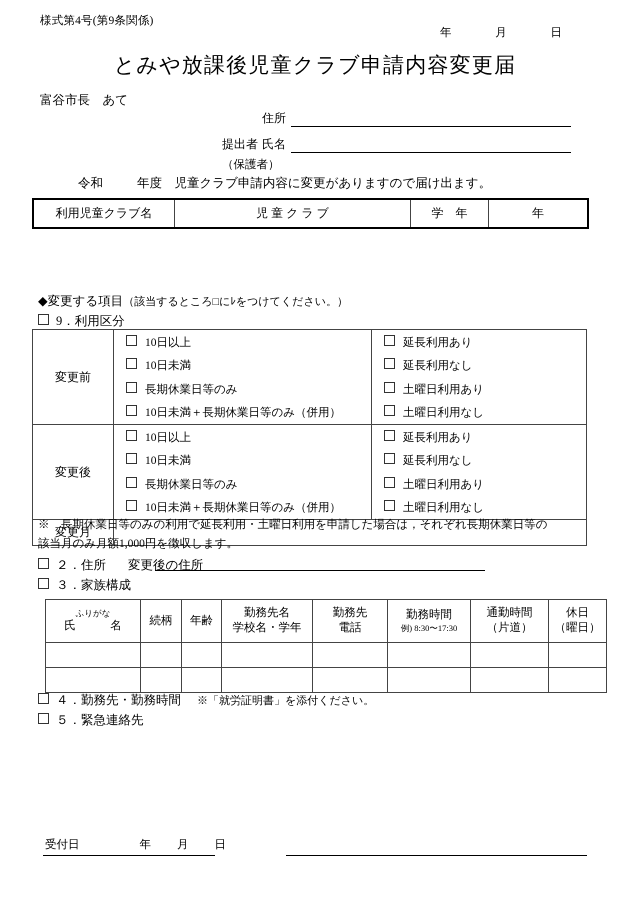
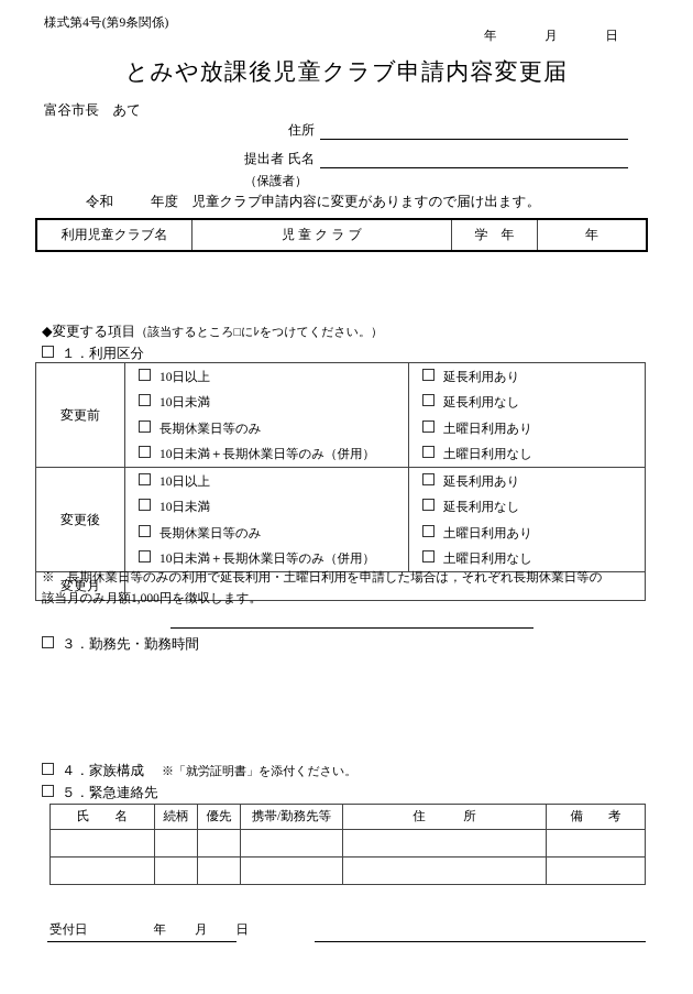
  様式第4号(第9条関係)
  年 月 日
  とみや放課後児童クラブ申請内容変更届
  富谷市長 あて
  住所
  提出者
  氏名
  （保護者）
  令和 年度 児童クラブ申請内容に変更がありますので届け出ます。
  利用児童クラブ名	児 童 ク ラ ブ	学 年	年
  ◆変更する項目（該当するところ□にﾚをつけてください。）
- 9．利用区分
+ １．利用区分
  変更前	10日以上 10日未満 長期休業日等のみ 10日未満＋長期休業日等のみ（併用）	延長利用あり 延長利用なし 土曜日利用あり 土曜日利用なし
  変更後	10日以上 10日未満 長期休業日等のみ 10日未満＋長期休業日等のみ（併用）	延長利用あり 延長利用なし 土曜日利用あり 土曜日利用なし
  変更月
  ※ 長期休業日等のみの利用で延長利用・土曜日利用を申請した場合は，それぞれ長期休業日等の
  該当月のみ月額1,000円を徴収します。
- ２．住所 変更後の住所
- ３．家族構成
+ ３．勤務先・勤務時間
- ふりがな 氏 名	続柄	年齢	勤務先名 学校名・学年	勤務先 電話	勤務時間 例) 8:30〜17:30	通勤時間 （片道）	休日 （曜日）
- ４．勤務先・勤務時間 ※「就労証明書」を添付ください。
+ ４．家族構成 ※「就労証明書」を添付ください。
  ５．緊急連絡先
+ 氏 名	続柄	優先	携帯/勤務先等	住 所	備 考
  受付日 年 月 日
